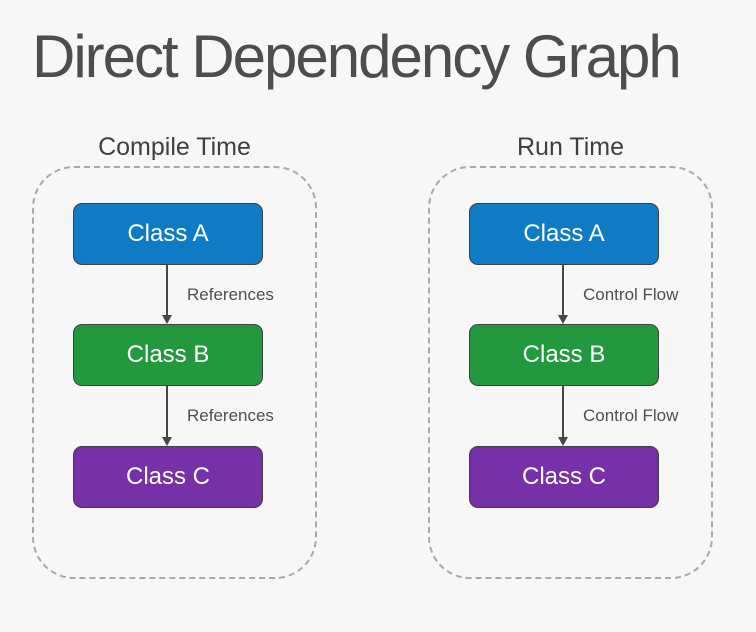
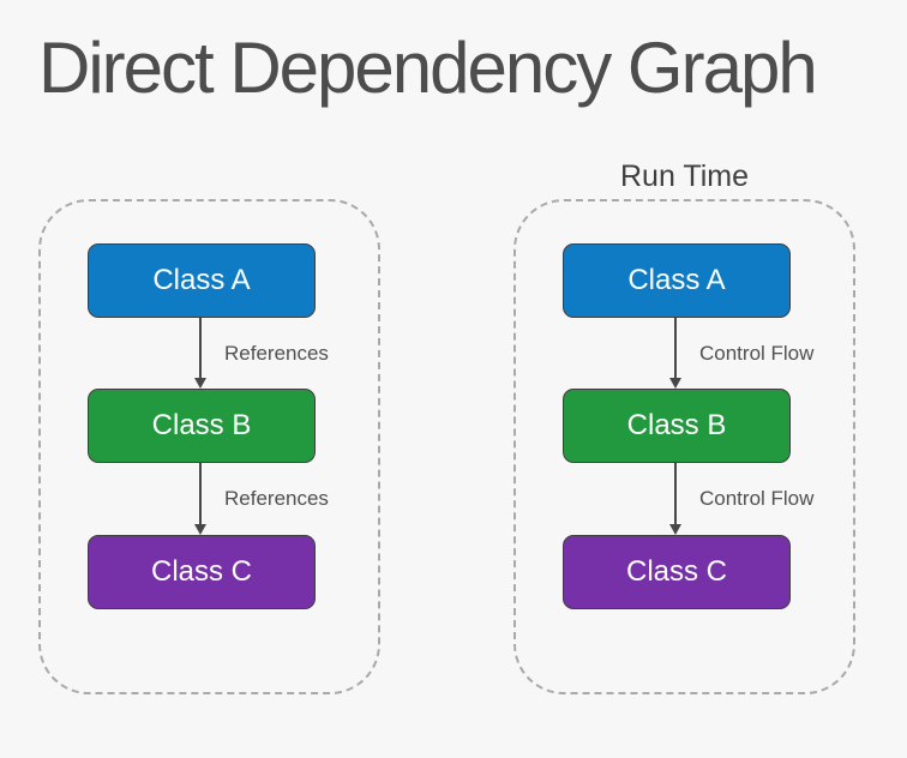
  Direct Dependency Graph
- Compile Time
  Class A
  References
  Class B
  References
  Class C
  Run Time
  Class A
  Control Flow
  Class B
  Control Flow
  Class C
